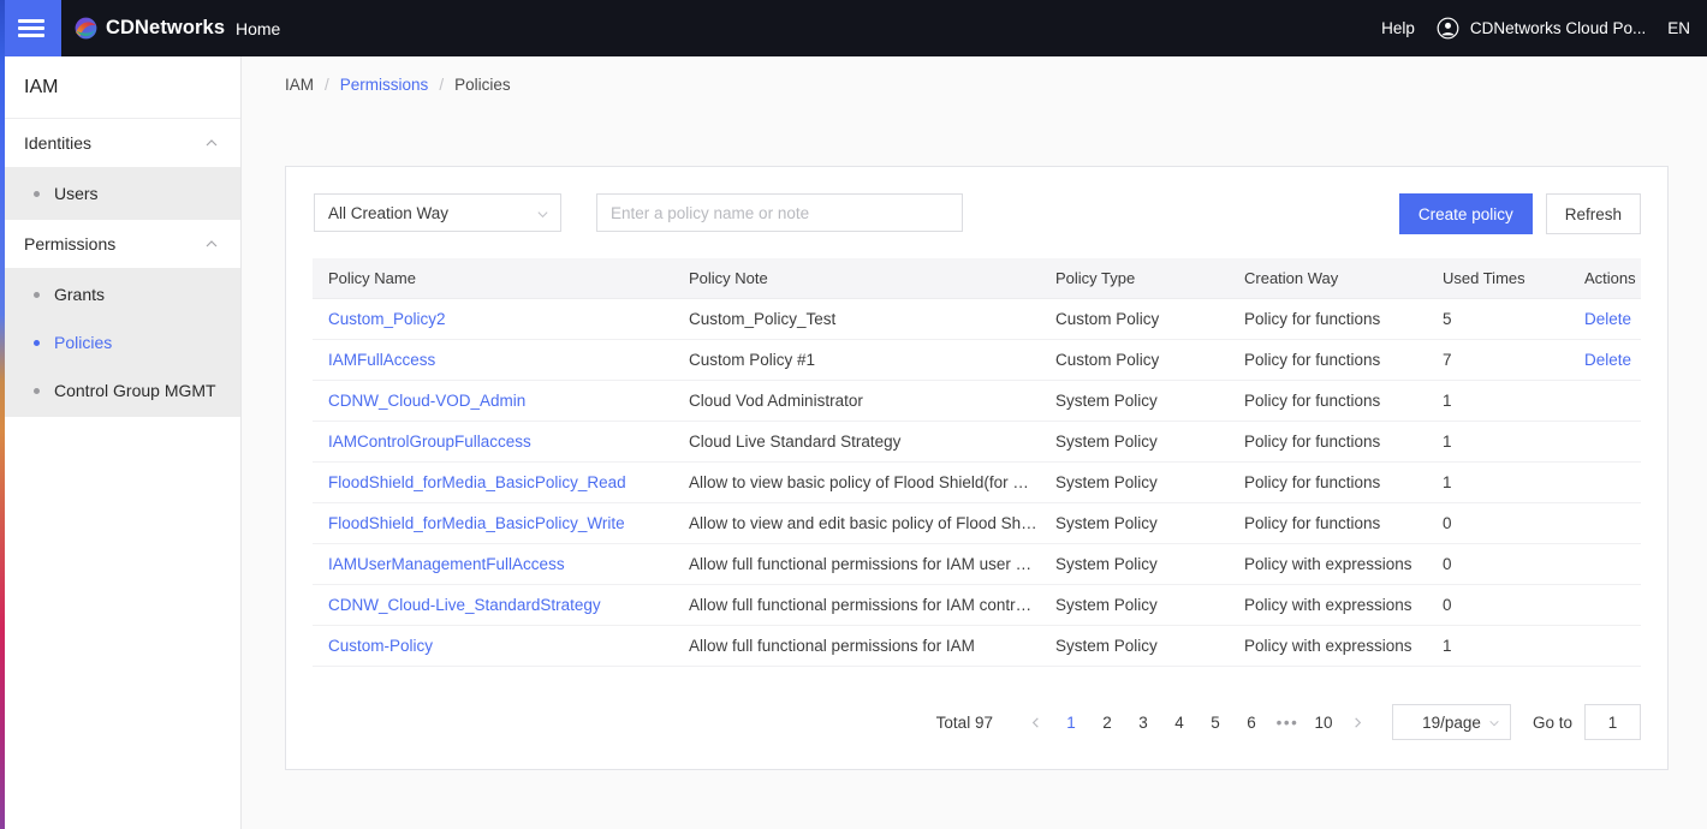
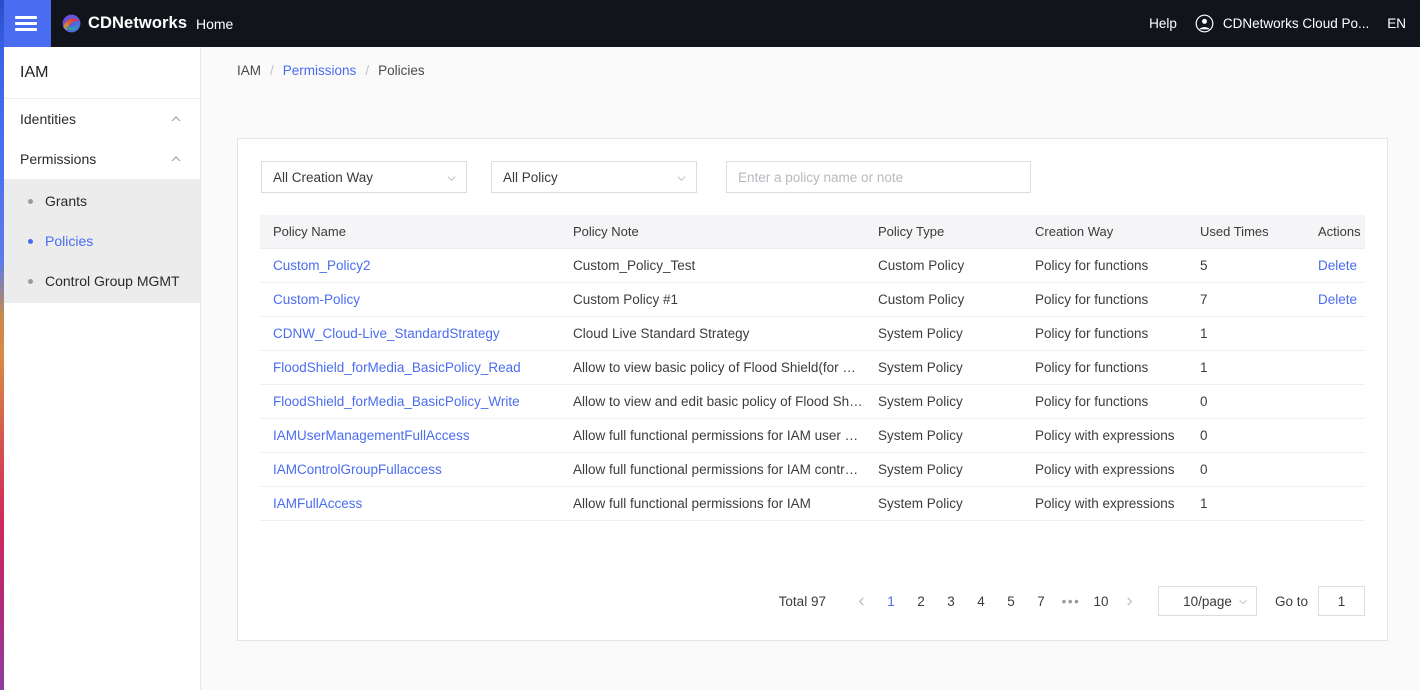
  CDNetworks
  Home
  Help
  CDNetworks Cloud Po...
  EN
  IAM
  Identities
- Users
  Permissions
  Grants
  Policies
  Control Group MGMT
  IAM
  /
  Permissions
  /
  Policies
  All Creation Way
+ All Policy
  Enter a policy name or note
- Create policy
- Refresh
  Policy Name	Policy Note	Policy Type	Creation Way	Used Times	Actions
  Custom_Policy2	Custom_Policy_Test	Custom Policy	Policy for functions	5	Delete
- IAMFullAccess	Custom Policy #1	Custom Policy	Policy for functions	7	Delete
+ Custom-Policy	Custom Policy #1	Custom Policy	Policy for functions	7	Delete
- CDNW_Cloud-VOD_Admin	Cloud Vod Administrator	System Policy	Policy for functions	1
- IAMControlGroupFullaccess	Cloud Live Standard Strategy	System Policy	Policy for functions	1
+ CDNW_Cloud-Live_StandardStrategy	Cloud Live Standard Strategy	System Policy	Policy for functions	1
  FloodShield_forMedia_BasicPolicy_Read	Allow to view basic policy of Flood Shield(for Me.	System Policy	Policy for functions	1
  FloodShield_forMedia_BasicPolicy_Write	Allow to view and edit basic policy of Flood Shiel.	System Policy	Policy for functions	0
  IAMUserManagementFullAccess	Allow full functional permissions for IAM user ma	System Policy	Policy with expressions	0
- CDNW_Cloud-Live_StandardStrategy	Allow full functional permissions for IAM control ..	System Policy	Policy with expressions	0
+ IAMControlGroupFullaccess	Allow full functional permissions for IAM control ..	System Policy	Policy with expressions	0
- Custom-Policy	Allow full functional permissions for IAM	System Policy	Policy with expressions	1
+ IAMFullAccess	Allow full functional permissions for IAM	System Policy	Policy with expressions	1
  Total 97
  1
  2
  3
  4
  5
- 6
+ 7
  •••
  10
- 19/page
+ 10/page
  Go to
  1
